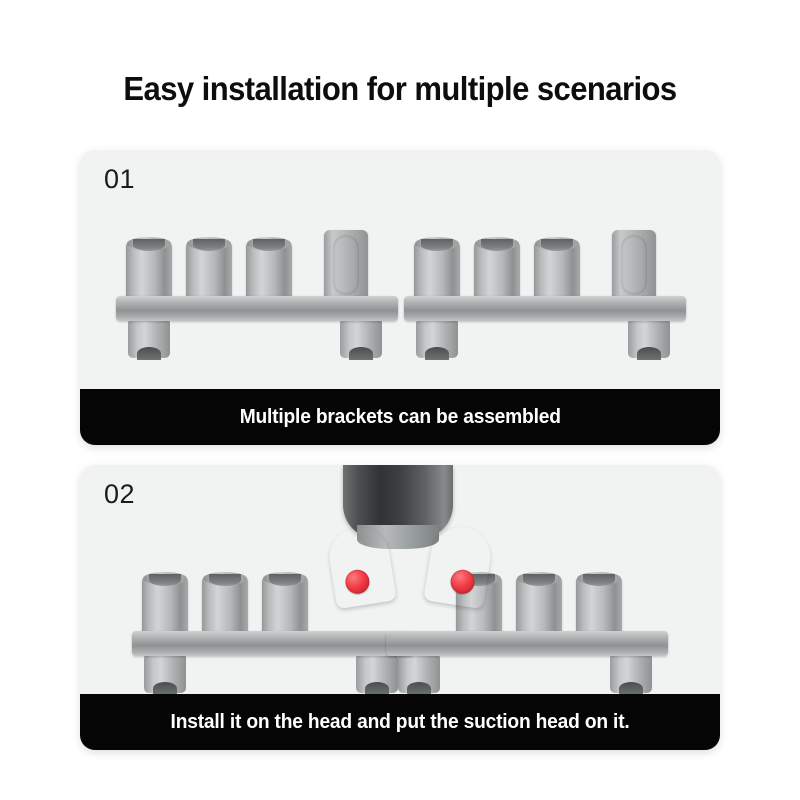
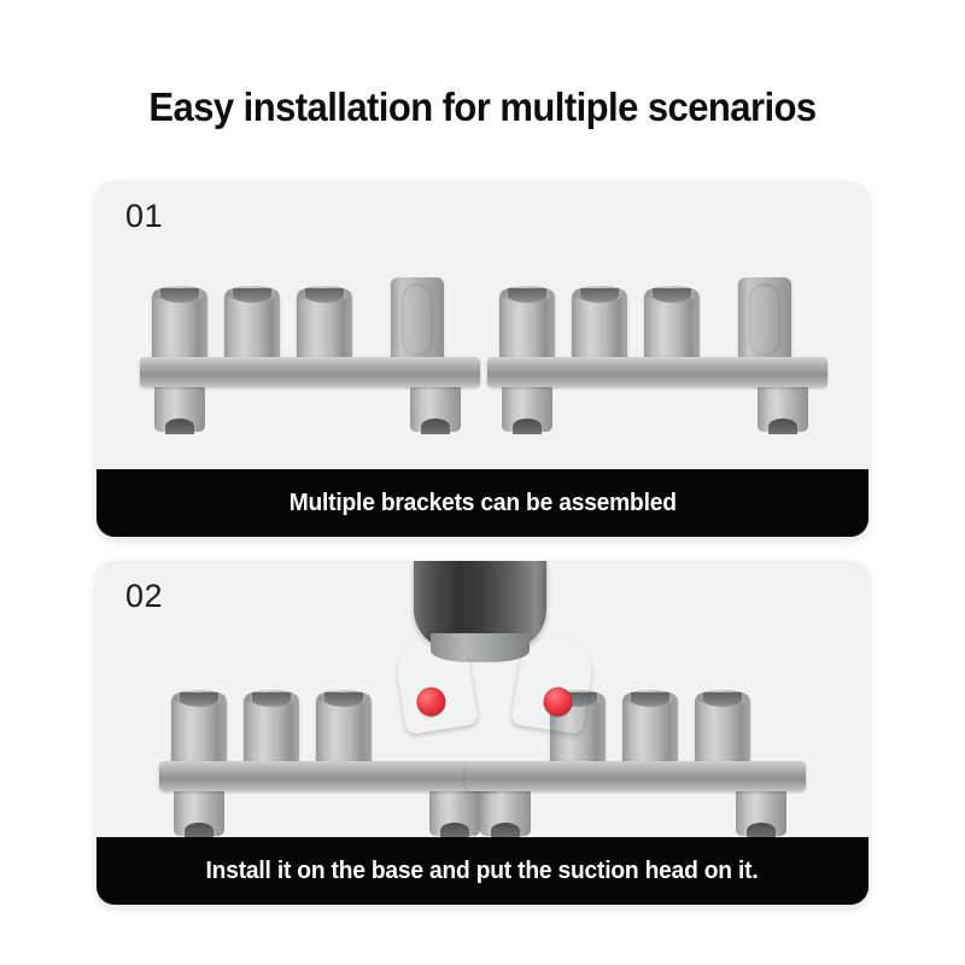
  Easy installation for multiple scenarios
  01
  Multiple brackets can be assembled
  02
- Install it on the head and put the suction head on it.
+ Install it on the base and put the suction head on it.
